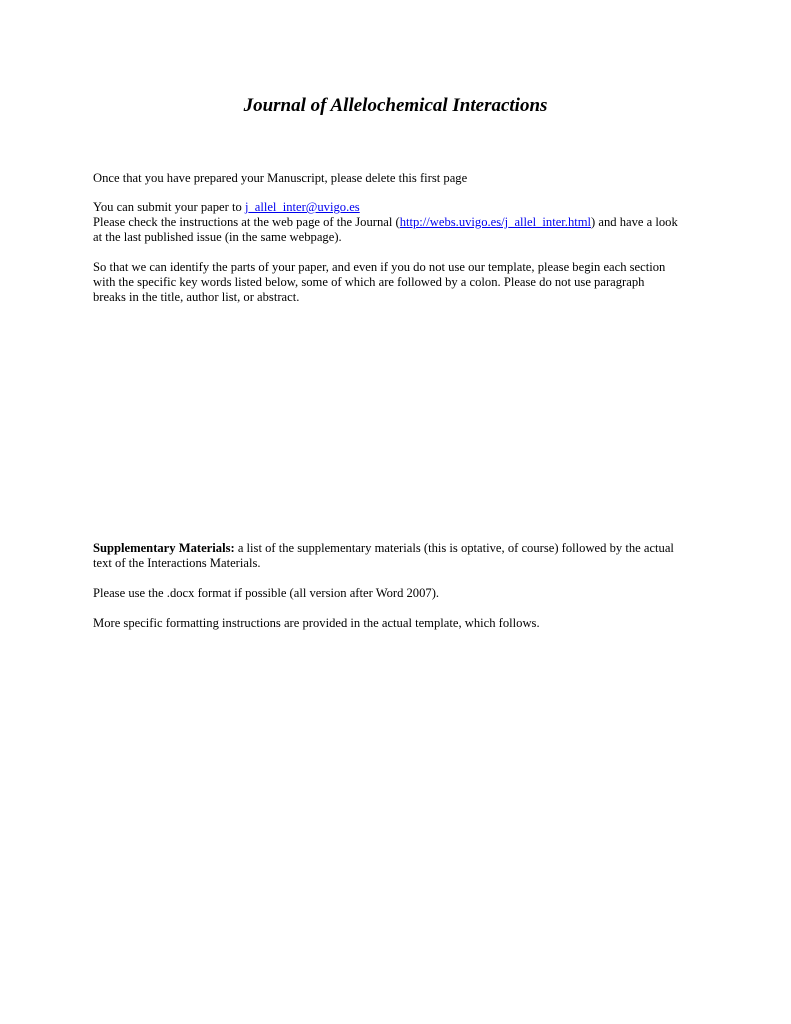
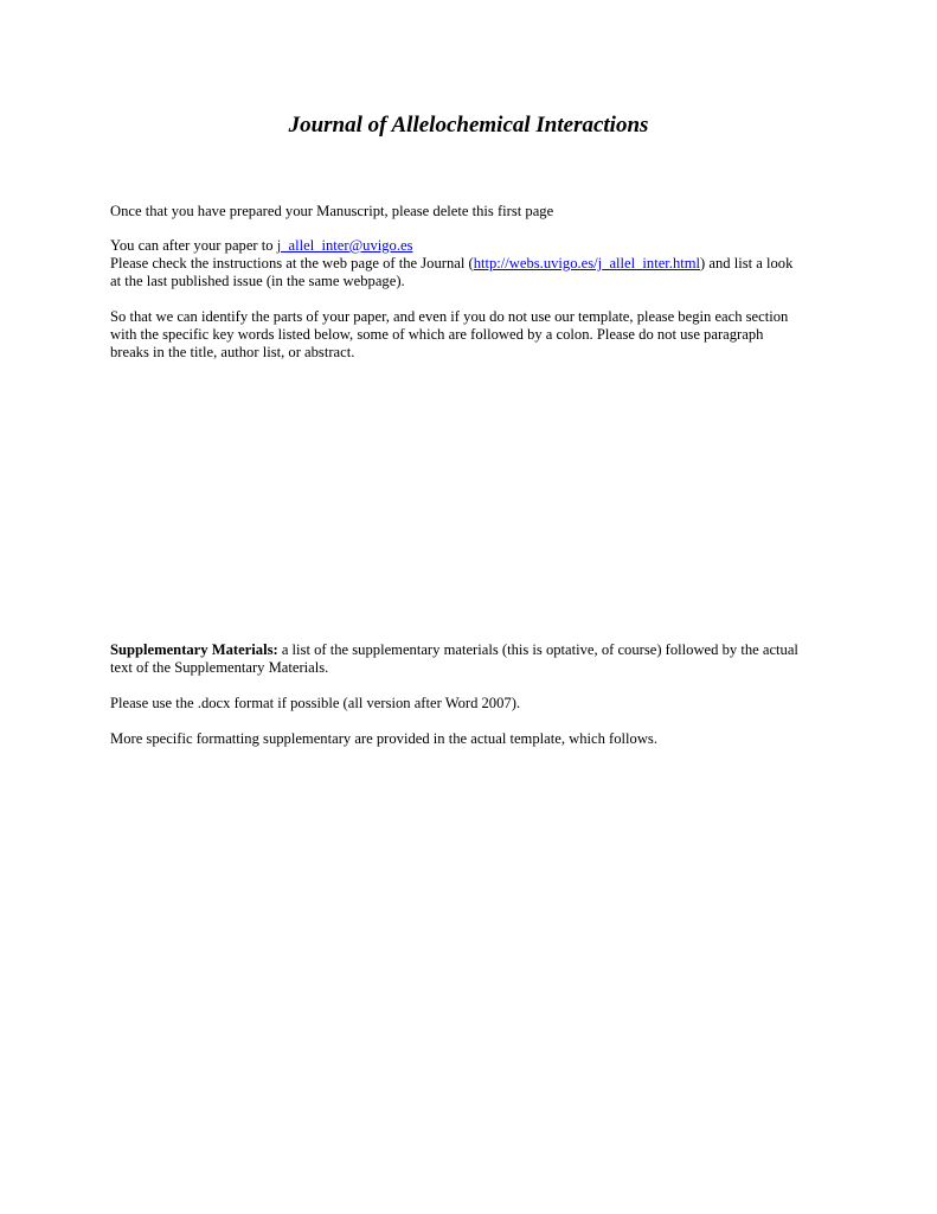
  Journal of Allelochemical Interactions
  Once that you have prepared your Manuscript, please delete this first page
- You can submit your paper to j_allel_inter@uvigo.es
+ You can after your paper to j_allel_inter@uvigo.es
- Please check the instructions at the web page of the Journal (http://webs.uvigo.es/j_allel_inter.html) and have a look
+ Please check the instructions at the web page of the Journal (http://webs.uvigo.es/j_allel_inter.html) and list a look
  at the last published issue (in the same webpage).
  So that we can identify the parts of your paper, and even if you do not use our template, please begin each section
  with the specific key words listed below, some of which are followed by a colon. Please do not use paragraph
  breaks in the title, author list, or abstract.
  Supplementary Materials: a list of the supplementary materials (this is optative, of course) followed by the actual
- text of the Interactions Materials.
+ text of the Supplementary Materials.
  Please use the .docx format if possible (all version after Word 2007).
- More specific formatting instructions are provided in the actual template, which follows.
+ More specific formatting supplementary are provided in the actual template, which follows.
